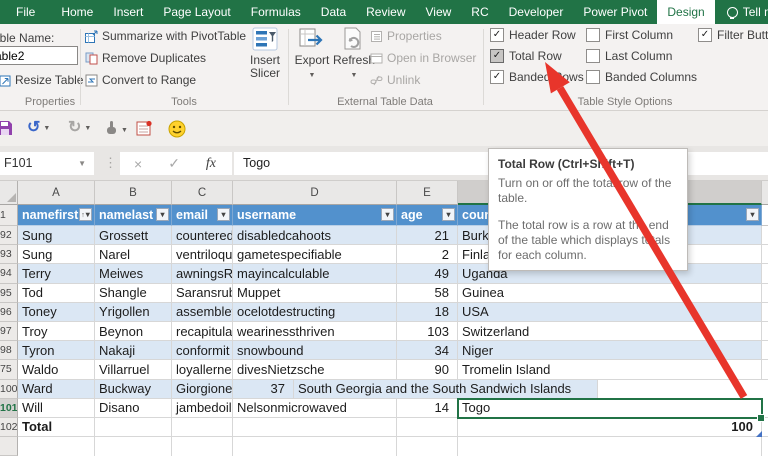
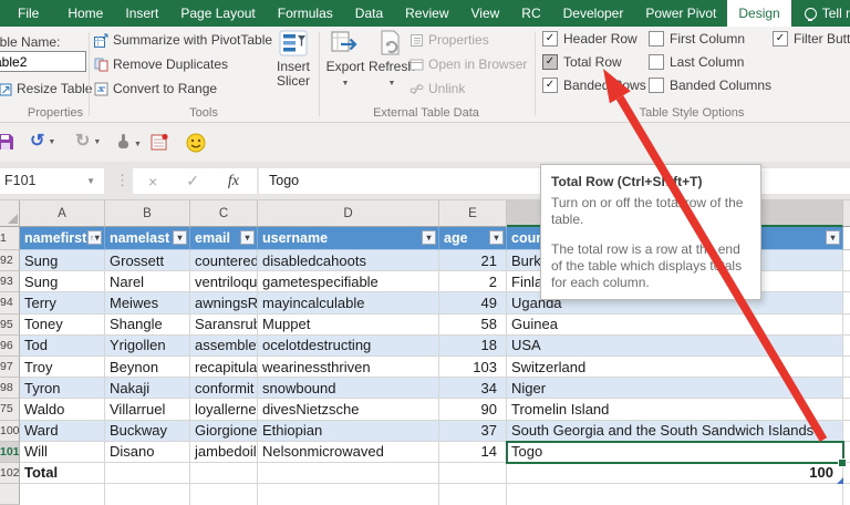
  File
  Home
  Insert
  Page Layout
  Formulas
  Data
  Review
  View
  RC
  Developer
  Power Pivot
  Design
  ble Name:
  Resize Tabl
  Properties
  Summarize with PivotTable
  Remove Duplicates
  Convert to Range
  Insert
  Slicer
  Tools
  Export
  Refres
  Properties
  Open in Browser
  Unlink
  External Table Data
  Table Style Options
  ✓
  Header Row
  ✓
  Total Row
  ✓
  Bandedows
  First Column
  Last Column
  Banded Columns
  ✓
  Filter Butt
  ↺
  ↻
  F101
  ▼
  ⋮
  ×
  ✓
  fx
  Togo
  A
  B
  C
  D
  E
  1
  namefirst
  namelast
  ▾
  email
  ▾
  username
  ▾
  age
  ▾
  ▾
  92
  Sung
  Grossett
  countered
  disabledcahoots
  21
  Burk
  93
  Sung
  Narel
  ventriloqu
  gametespecifiable
  2
  Finla
  94
  Terry
  Meiwes
  awningsR
  mayincalculable
  49
  Uganda
  95
- Tod
+ Toney
  Shangle
  Saransru
  Muppet
  58
  Guinea
  96
- Toney
+ Tod
  Yrigollen
  assemble
  ocelotdestructing
  18
  USA
  97
  Troy
  Beynon
  recapitula
  wearinessthriven
  103
  Switzerland
  98
  Tyron
  Nakaji
  conformit
  snowbound
  34
  Niger
  75
  Waldo
  Villarruel
  loyallerne
  divesNietzsche
  90
  Tromelin Island
  100
  Ward
  Buckway
  Giorgione
+ Ethiopian
  37
  South Georgia and the South Sandwich Islands
  101
  Will
  Disano
  jambedoil
  Nelsonmicrowaved
  14
  Togo
  102
  Total
  100
  Total Row (Ctrl+Sft+T)
  Turn on or off the totaow of the table.
  The total row is a row at th end of the table which displays tals for each column.
